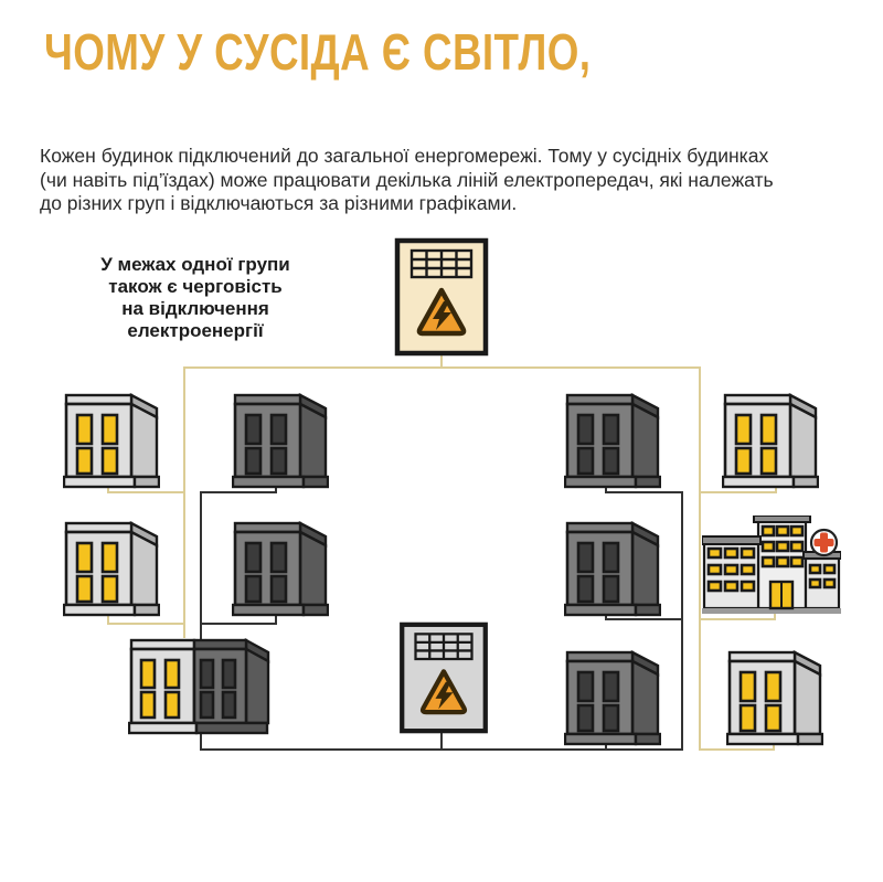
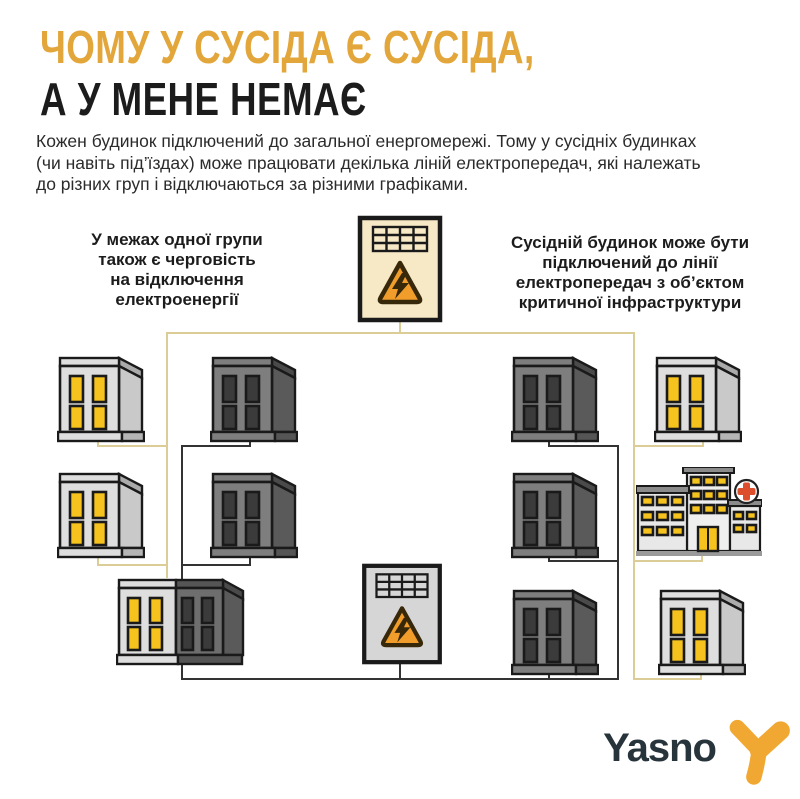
- ЧОМУ У СУСІДА Є СВІТЛО,
+ ЧОМУ У СУСІДА Є СУСІДА,
+ А У МЕНЕ НЕМАЄ
  Кожен будинок підключений до загальної енергомережі. Тому у сусідніх будинках
  (чи навіть під’їздах) може працювати декілька ліній електропередач, які належать
  до різних груп і відключаються за різними графіками.
  У межах одної групи
  також є черговість
  на відключення
  електроенергії
+ Сусідній будинок може бути
+ підключений до лінії
+ електропередач з об’єктом
+ критичної інфраструктури
+ Yasno
